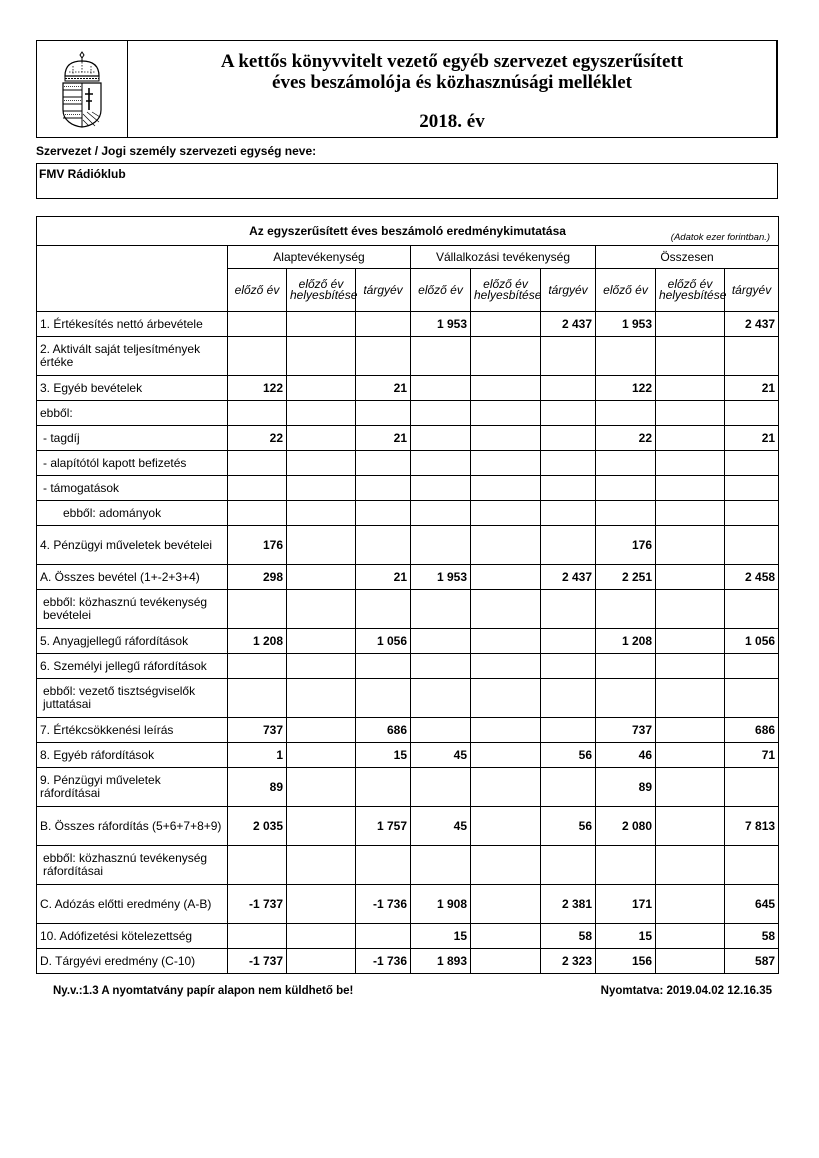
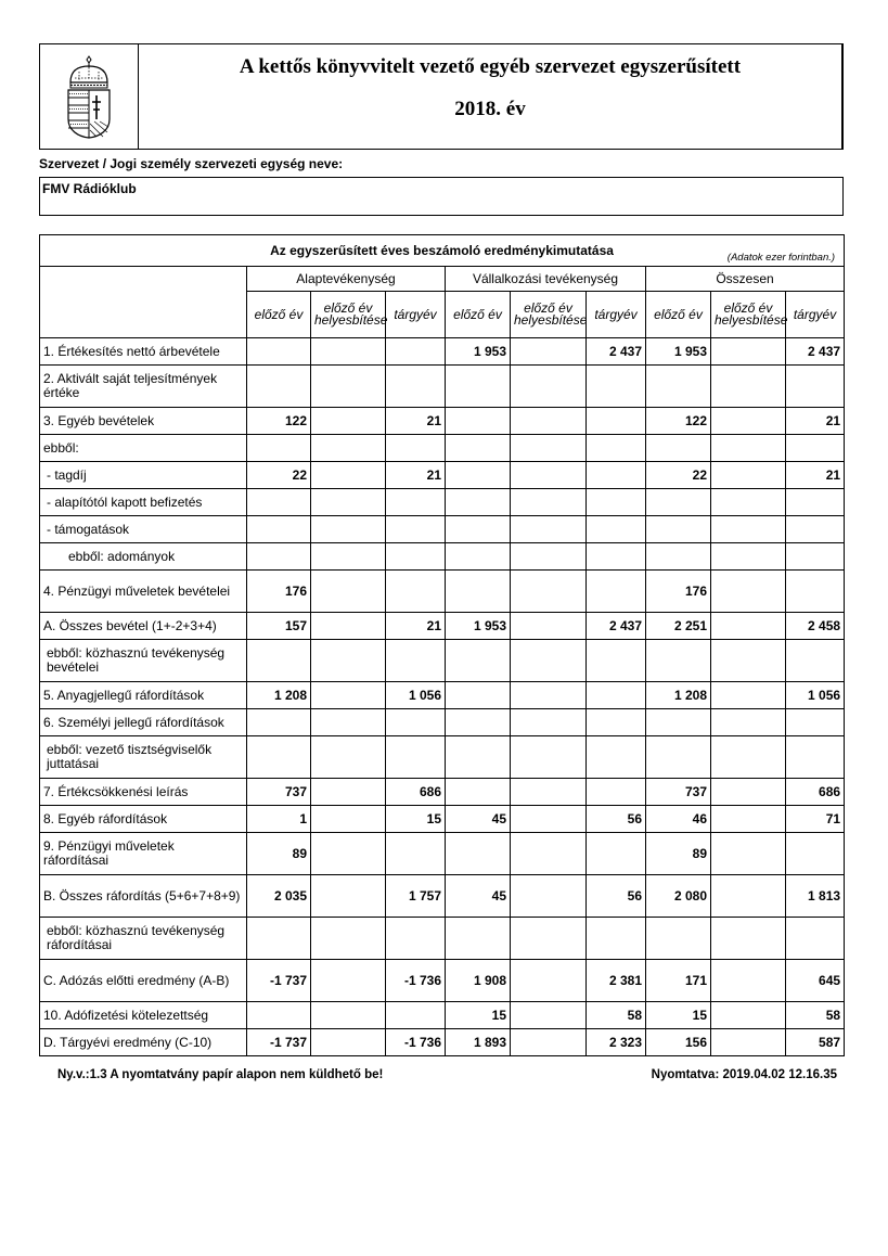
  A kettős könyvvitelt vezető egyéb szervezet egyszerűsített
- éves beszámolója és közhasznúsági melléklet
  2018. év
  Szervezet / Jogi személy szervezeti egység neve:
  FMV Rádióklub
  Az egyszerűsített éves beszámoló eredménykimutatása (Adatok ezer forintban.)
  	Alaptevékenység	Vállalkozási tevékenység	Összesen
  előző év	előző év helyesbítése	tárgyév	előző év	előző év helyesbítése	tárgyév	előző év	előző év helyesbítése	tárgyév
  1. Értékesítés nettó árbevétele				1 953		2 437	1 953		2 437
  2. Aktivált saját teljesítmények értéke
  3. Egyéb bevételek	122		21				122		21
  ebből:
  - tagdíj	22		21				22		21
  - alapítótól kapott befizetés
  - támogatások
  ebből: adományok
  4. Pénzügyi műveletek bevételei	176						176
- A. Összes bevétel (1+-2+3+4)	298		21	1 953		2 437	2 251		2 458
+ A. Összes bevétel (1+-2+3+4)	157		21	1 953		2 437	2 251		2 458
  ebből: közhasznú tevékenység bevételei
  5. Anyagjellegű ráfordítások	1 208		1 056				1 208		1 056
  6. Személyi jellegű ráfordítások
  ebből: vezető tisztségviselők juttatásai
  7. Értékcsökkenési leírás	737		686				737		686
  8. Egyéb ráfordítások	1		15	45		56	46		71
  9. Pénzügyi műveletek ráfordításai	89						89
- B. Összes ráfordítás (5+6+7+8+9)	2 035		1 757	45		56	2 080		7 813
+ B. Összes ráfordítás (5+6+7+8+9)	2 035		1 757	45		56	2 080		1 813
  ebből: közhasznú tevékenység ráfordításai
  C. Adózás előtti eredmény (A-B)	-1 737		-1 736	1 908		2 381	171		645
  10. Adófizetési kötelezettség				15		58	15		58
  D. Tárgyévi eredmény (C-10)	-1 737		-1 736	1 893		2 323	156		587
  Ny.v.:1.3 A nyomtatvány papír alapon nem küldhető be!
  Nyomtatva: 2019.04.02 12.16.35
